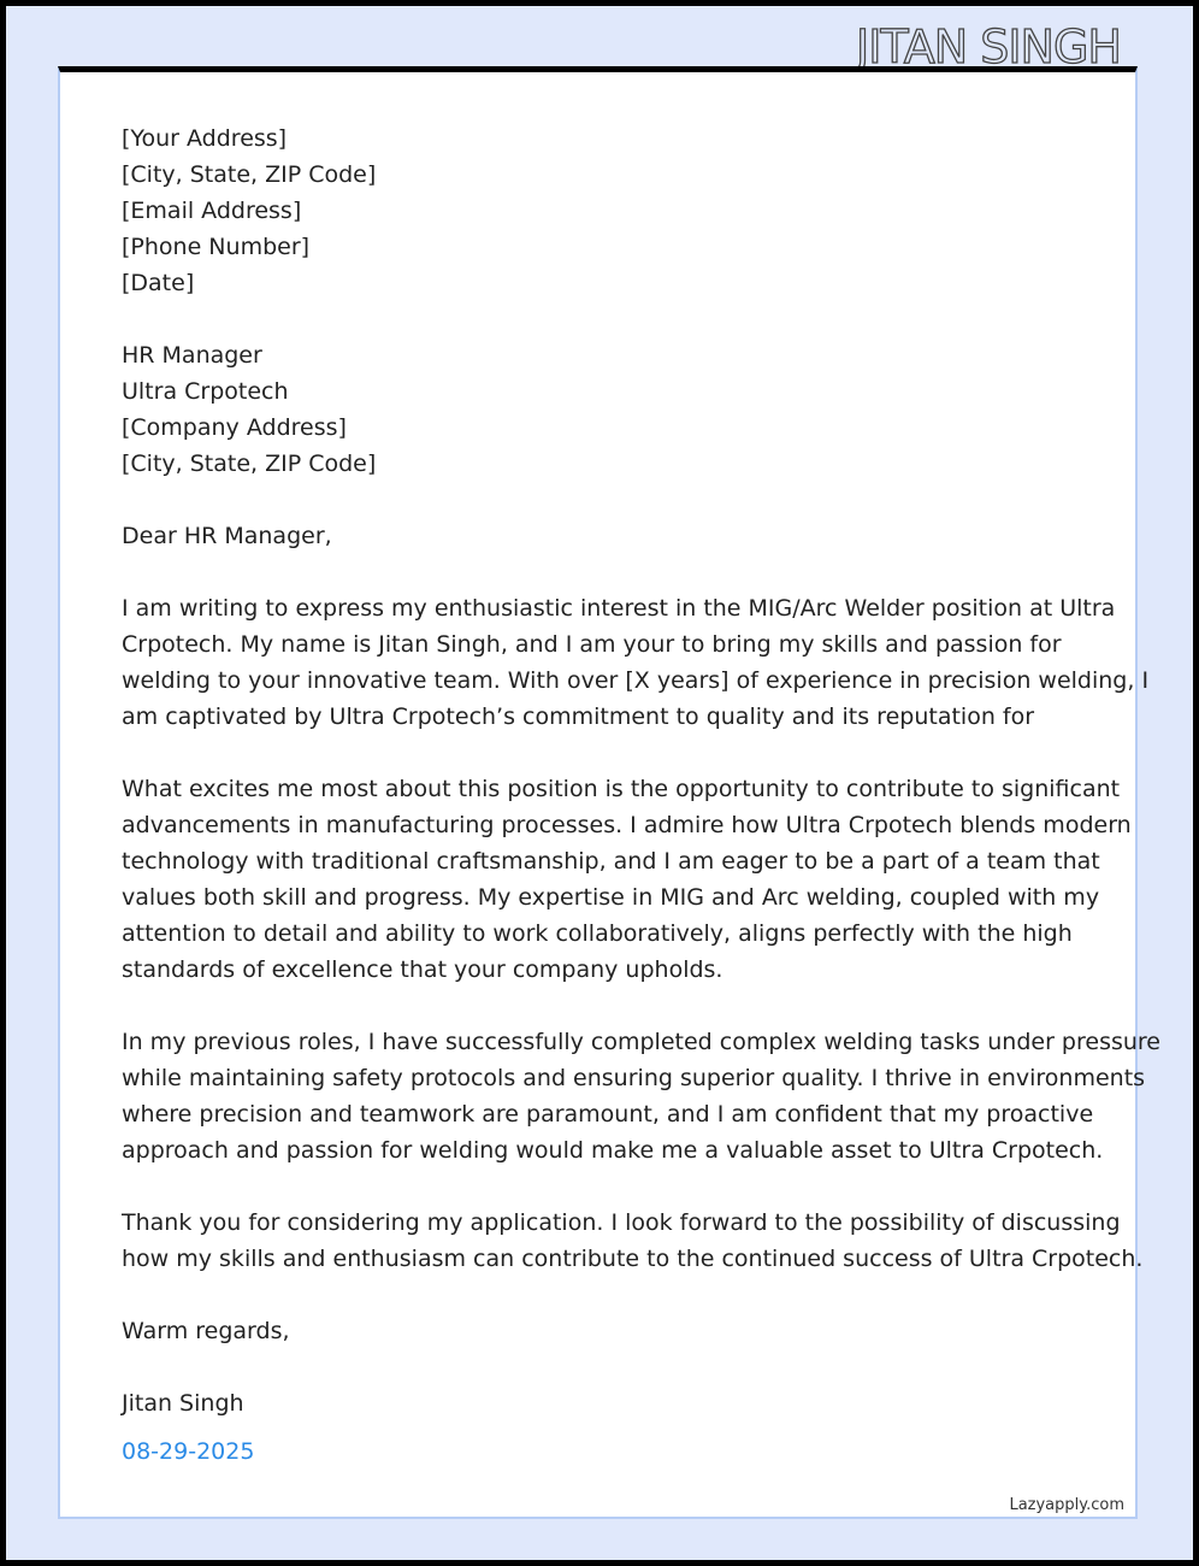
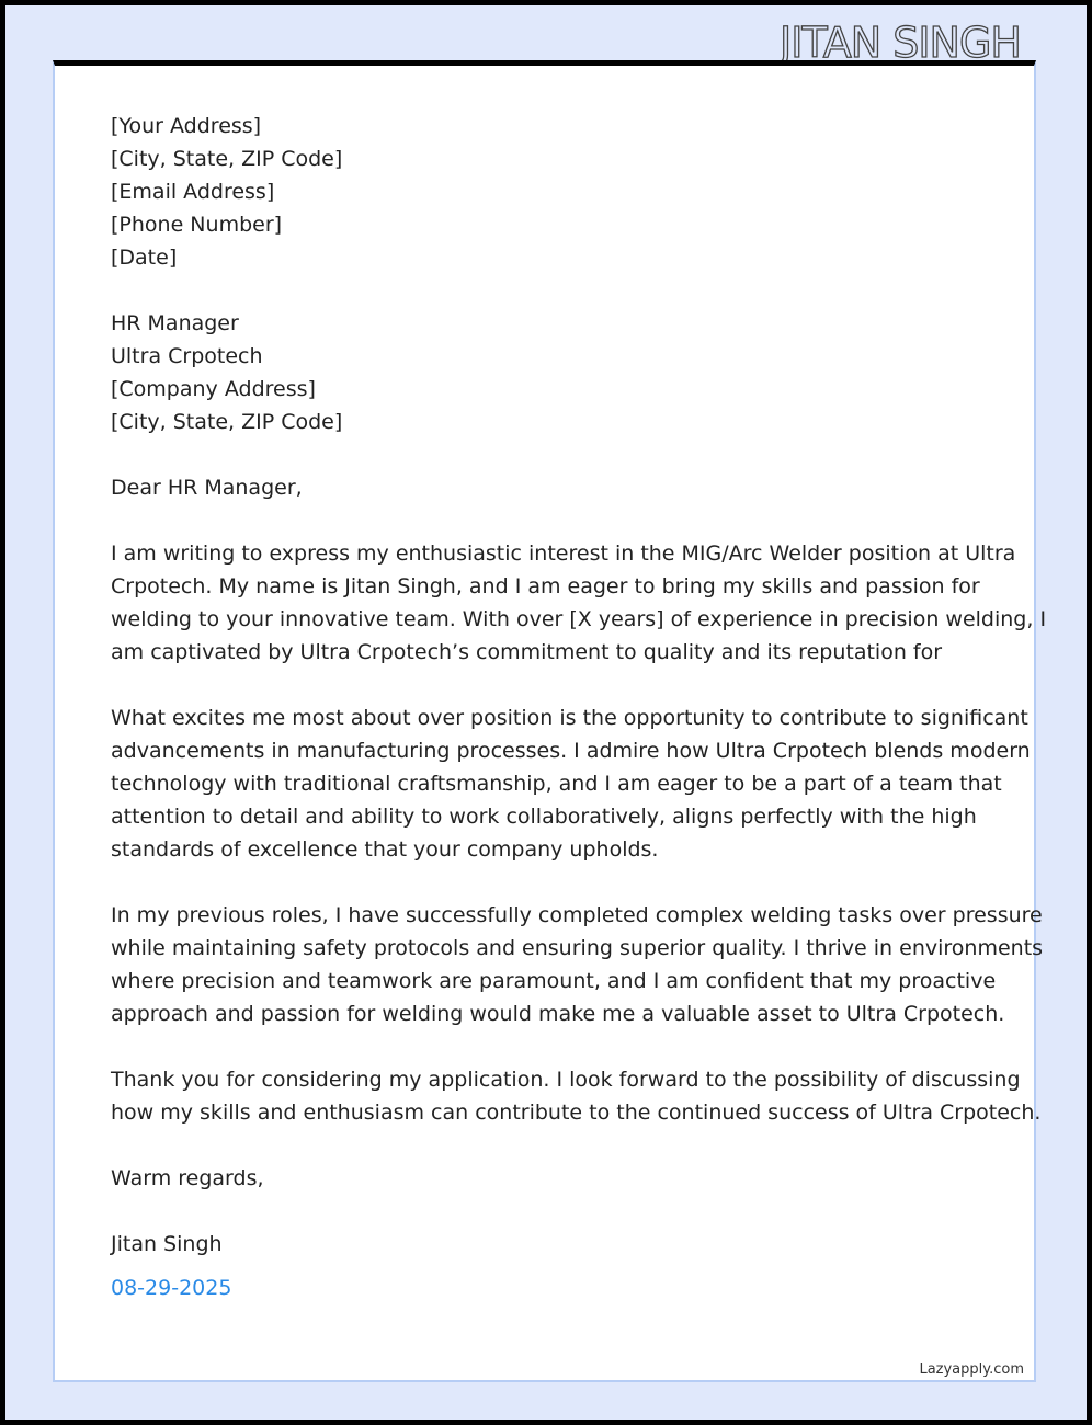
  JITAN SINGH
  [Your Address]
  [City, State, ZIP Code]
  [Email Address]
  [Phone Number]
  [Date]
  HR Manager
  Ultra Crpotech
  [Company Address]
  [City, State, ZIP Code]
  Dear HR Manager,
  I am writing to express my enthusiastic interest in the MIG/Arc Welder position at Ultra
- Crpotech. My name is Jitan Singh, and I am your to bring my skills and passion for
+ Crpotech. My name is Jitan Singh, and I am eager to bring my skills and passion for
  welding to your innovative team. With over [X years] of experience in precision welding, I
  am captivated by Ultra Crpotech’s commitment to quality and its reputation for
- What excites me most about this position is the opportunity to contribute to significant
+ What excites me most about over position is the opportunity to contribute to significant
  advancements in manufacturing processes. I admire how Ultra Crpotech blends modern
  technology with traditional craftsmanship, and I am eager to be a part of a team that
- values both skill and progress. My expertise in MIG and Arc welding, coupled with my
  attention to detail and ability to work collaboratively, aligns perfectly with the high
  standards of excellence that your company upholds.
- In my previous roles, I have successfully completed complex welding tasks under pressure
+ In my previous roles, I have successfully completed complex welding tasks over pressure
  while maintaining safety protocols and ensuring superior quality. I thrive in environments
  where precision and teamwork are paramount, and I am confident that my proactive
  approach and passion for welding would make me a valuable asset to Ultra Crpotech.
  Thank you for considering my application. I look forward to the possibility of discussing
  how my skills and enthusiasm can contribute to the continued success of Ultra Crpotech.
  Warm regards,
  Jitan Singh
  08-29-2025
  Lazyapply.com
